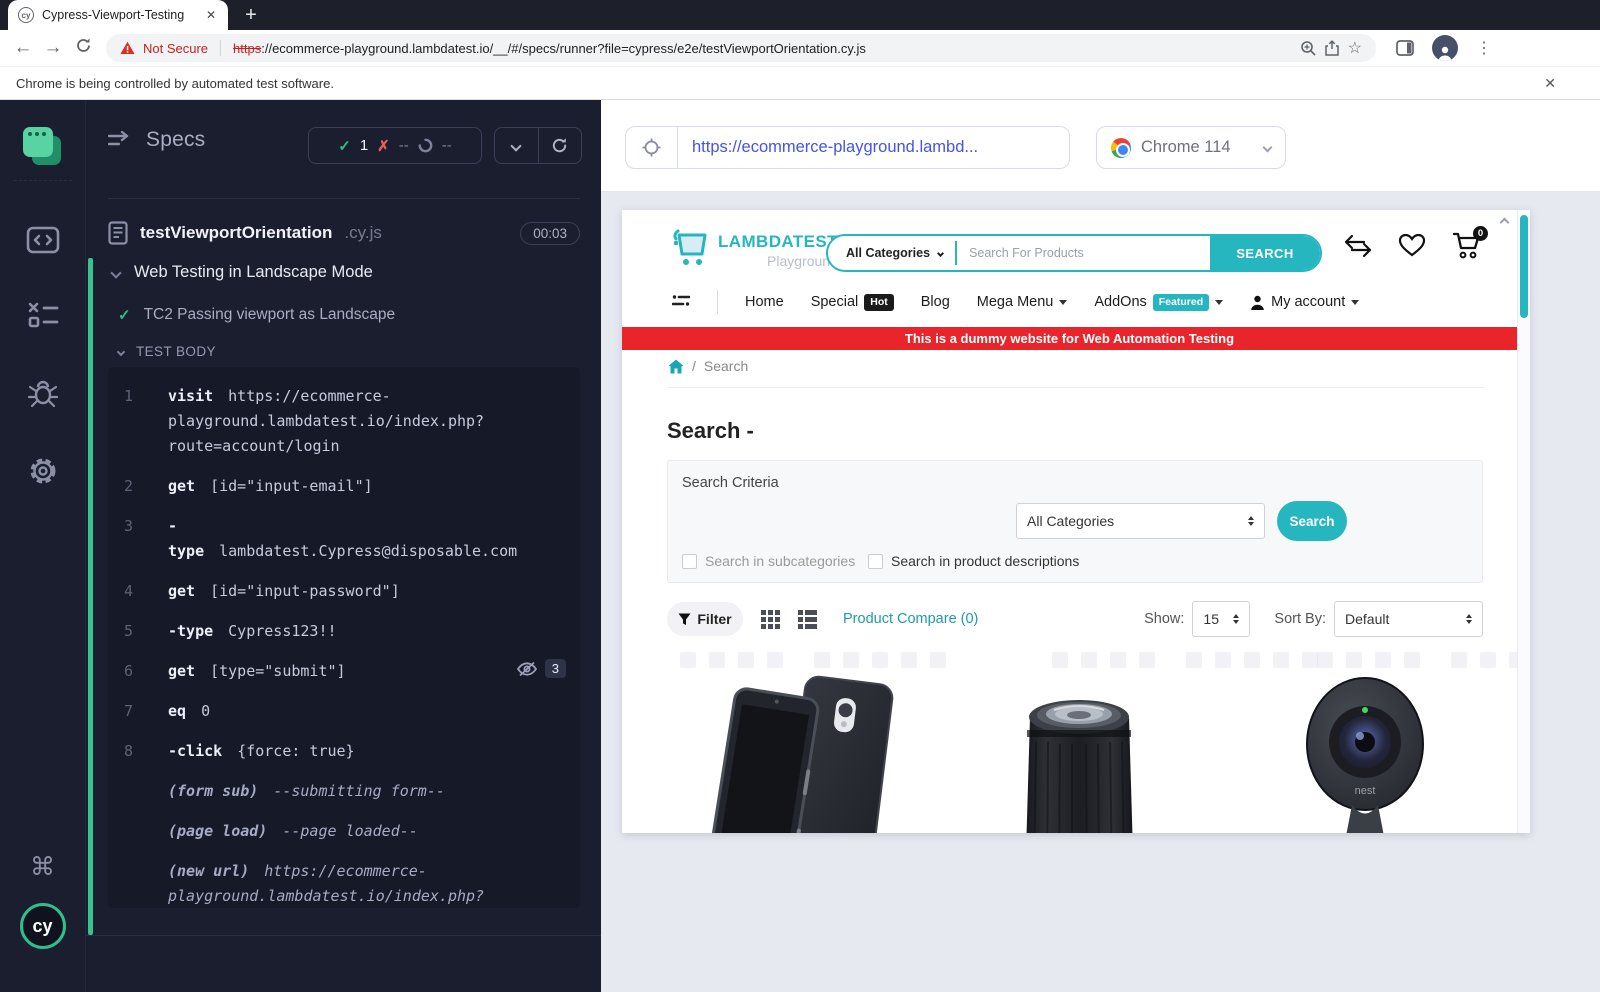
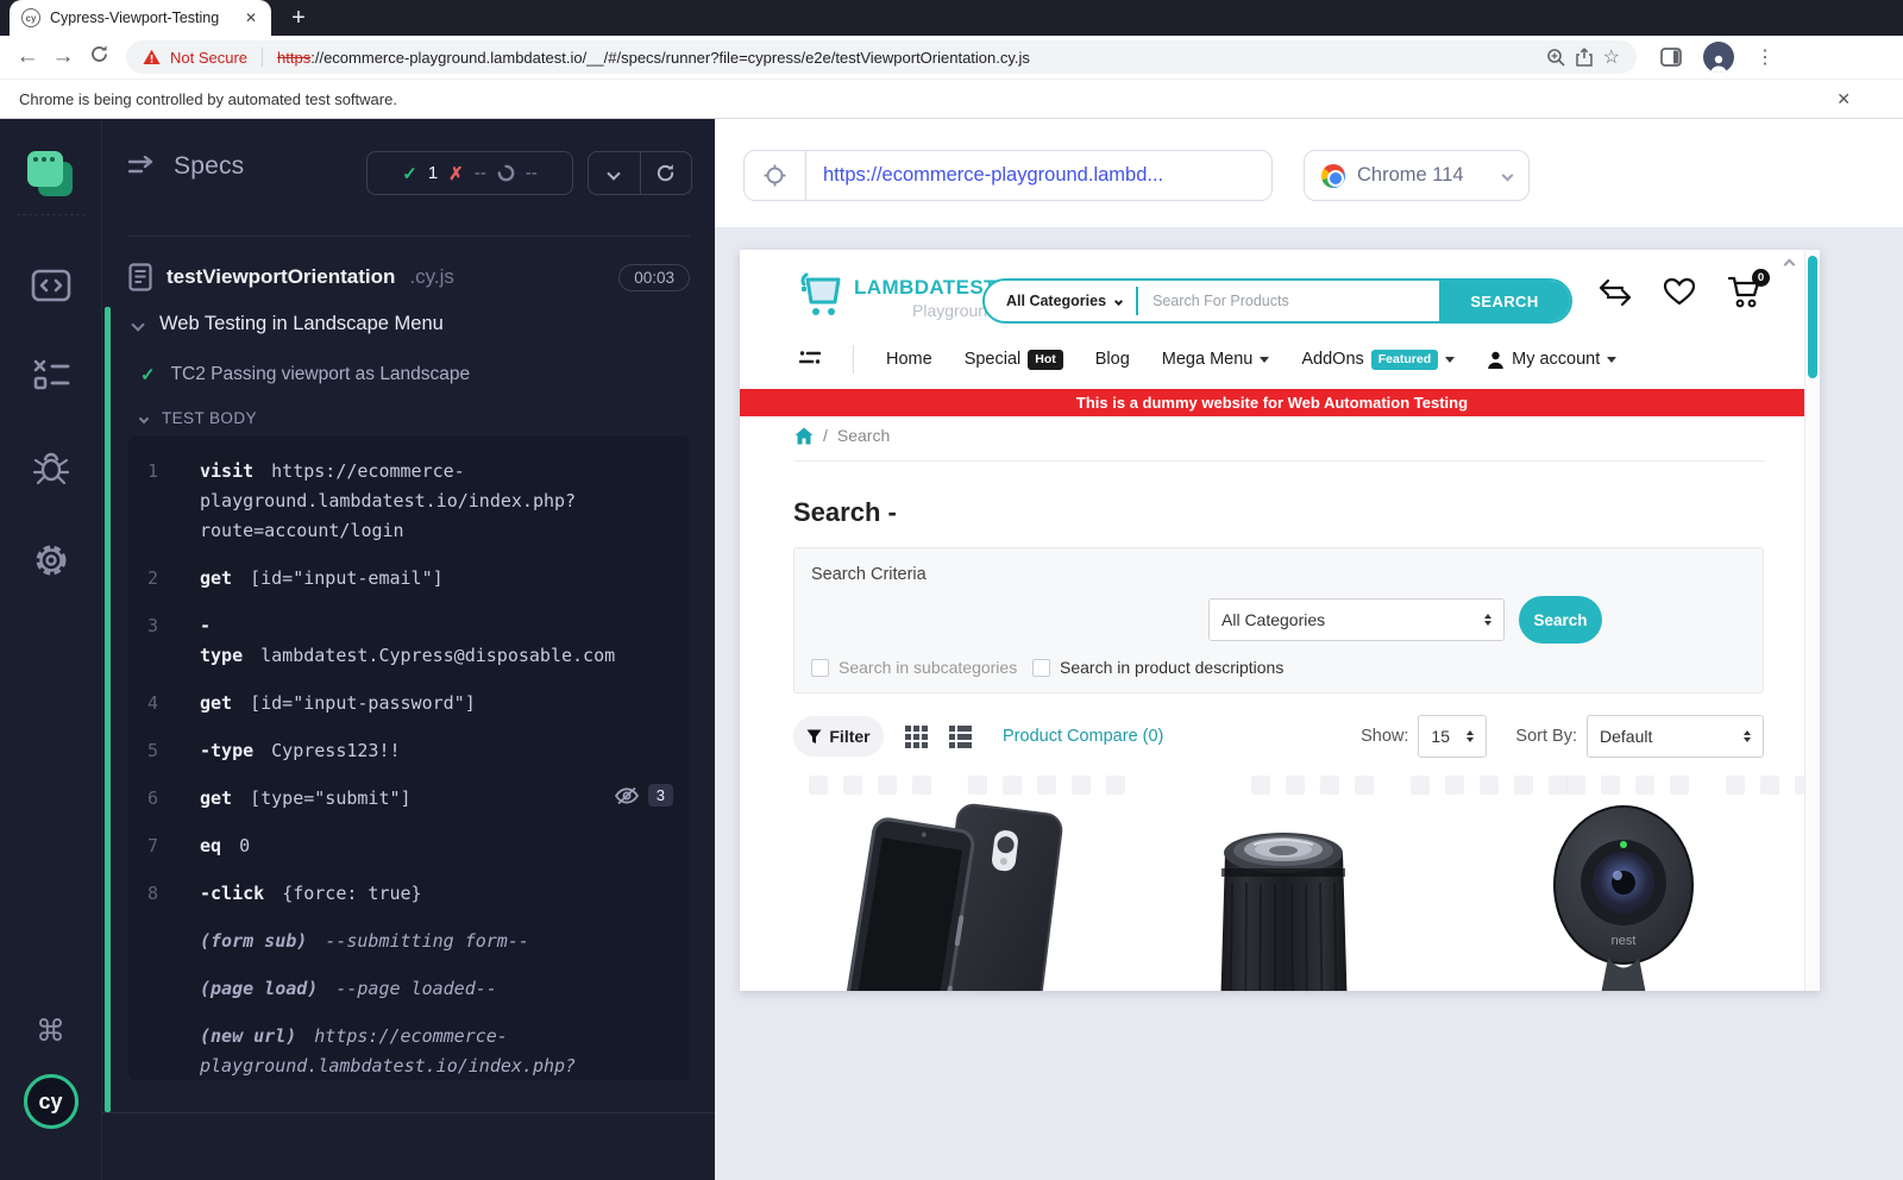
  cy
  Cypress-Viewport-Testing
  ✕
  +
  ←
  →
  Not Secure
  https://ecommerce-playground.lambdatest.io/__/#/specs/runner?file=cypress/e2e/testViewportOrientation.cy.js
  ☆
  ⋮
  Chrome is being controlled by automated test software.
  ✕
  ⌘
  cy
  Specs
  ✓
  1
  ✗
  --
  --
  testViewportOrientation
  .cy.js
  00:03
- Web Testing in Landscape Mode
+ Web Testing in Landscape Menu
  ✓
  TC2 Passing viewport as Landscape
  TEST BODY
  1
  visit https://ecommerce-playground.lambdatest.io/index.php?​route=account/login
  2
  get [id="input-email"]
  3
  -type lambdatest.Cypress@disposable.com
  4
  get [id="input-password"]
  5
  -type Cypress123!!
  6
  get [type="submit"]
  3
  7
  eq 0
  8
  -click {force: true}
  (form sub) --submitting form--
  (page load) --page loaded--
  https://ecommerce-playground.lambd...
  Chrome 114
  LAMBDATES
  Playgroun
  All Categories
  Search For Products
  SEARCH
  0
  Home
  Special
  Hot
  Blog
  Mega Menu
  AddOns
  Featured
  My account
  This is a dummy website for Web Automation Testing
  /
  Search
  Search -
  Search Criteria
  All Categories
  Search
  Search in subcategories
  Search in product descriptions
  Filter
  Product Compare (0)
  Show:
  15
  Sort By:
  Default
  nest
